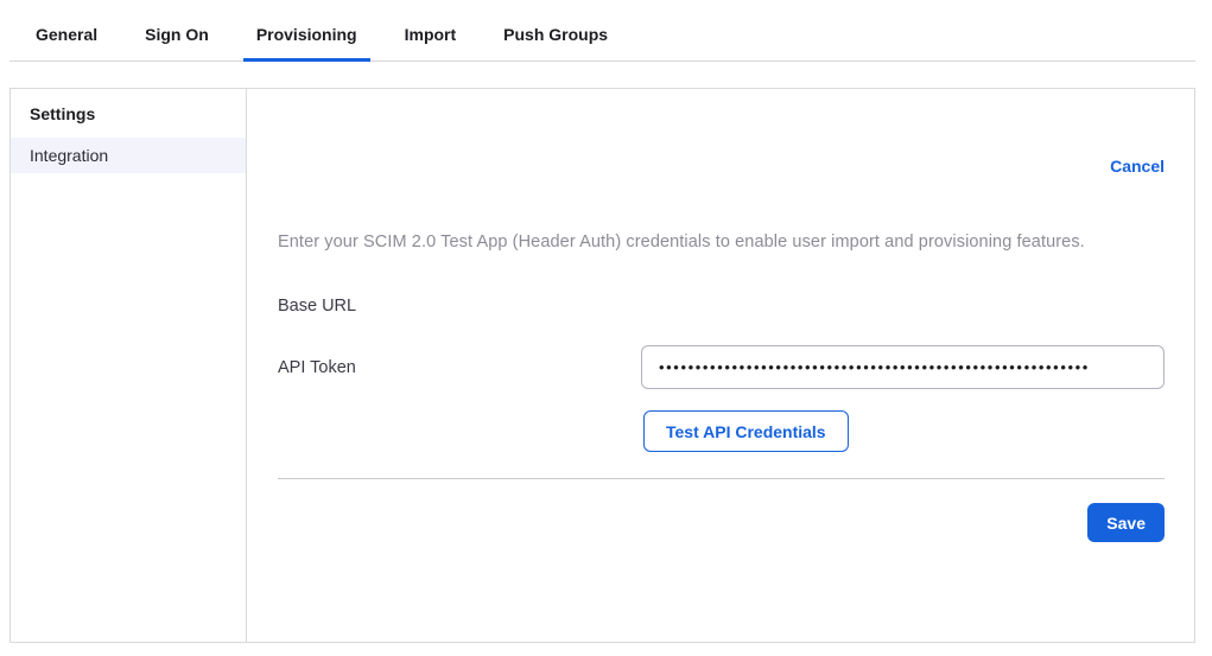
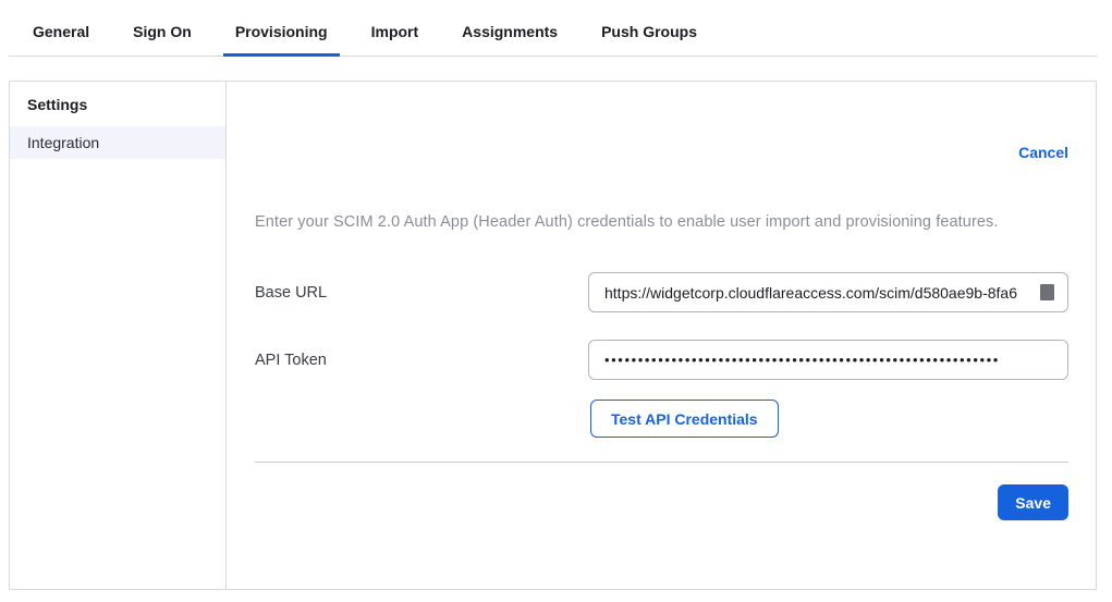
  General
  Sign On
  Provisioning
  Import
+ Assignments
  Push Groups
  Settings
  Integration
  Cancel
- Enter your SCIM 2.0 Test App (Header Auth) credentials to enable user import and provisioning features.
+ Enter your SCIM 2.0 Auth App (Header Auth) credentials to enable user import and provisioning features.
  Base URL
+ https://widgetcorp.cloudflareaccess.com/scim/d580ae9b-8fa6
  API Token
  •••••••••••••••••••••••••••••••••••••••••••••••••••••••••••
  Test API Credentials
  Save
